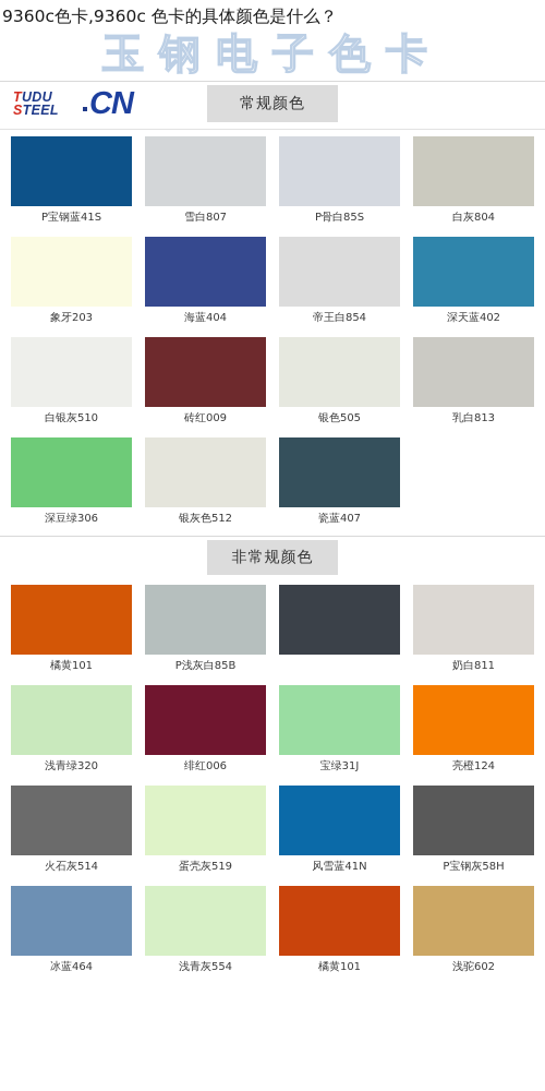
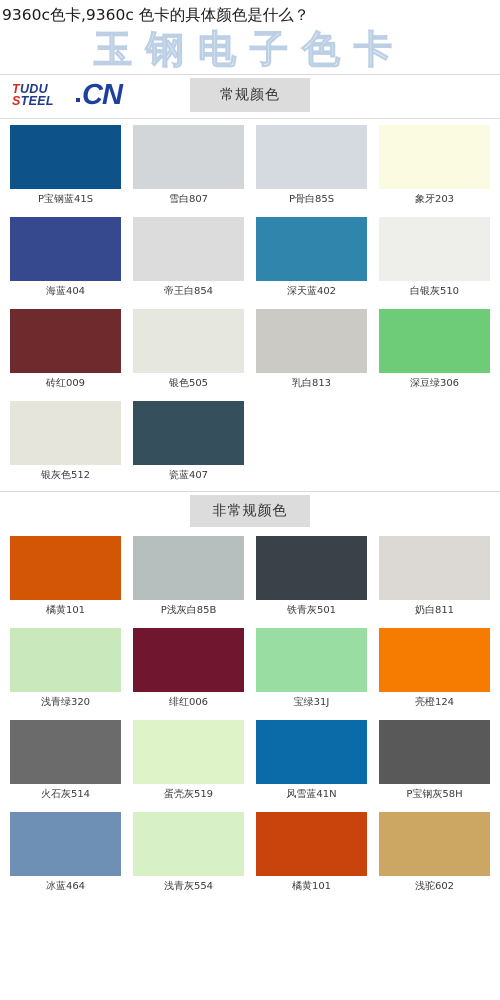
  9360c色卡,9360c 色卡的具体颜色是什么？
  玉钢电子色卡
  TUDU
  STEEL
  CN
  常规颜色
  P宝钢蓝41S
  雪白807
  P骨白85S
- 白灰804
  象牙203
  海蓝404
  帝王白854
  深天蓝402
  白银灰510
  砖红009
  银色505
  乳白813
  深豆绿306
  银灰色512
  瓷蓝407
  非常规颜色
  橘黄101
  P浅灰白85B
+ 铁青灰501
  奶白811
  浅青绿320
  绯红006
  宝绿31J
  亮橙124
  火石灰514
  蛋壳灰519
  风雪蓝41N
  P宝钢灰58H
  冰蓝464
  浅青灰554
  橘黄101
  浅驼602
